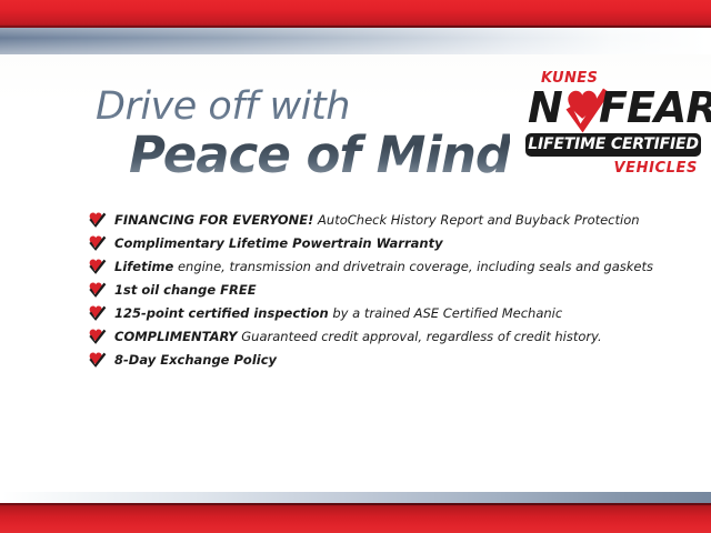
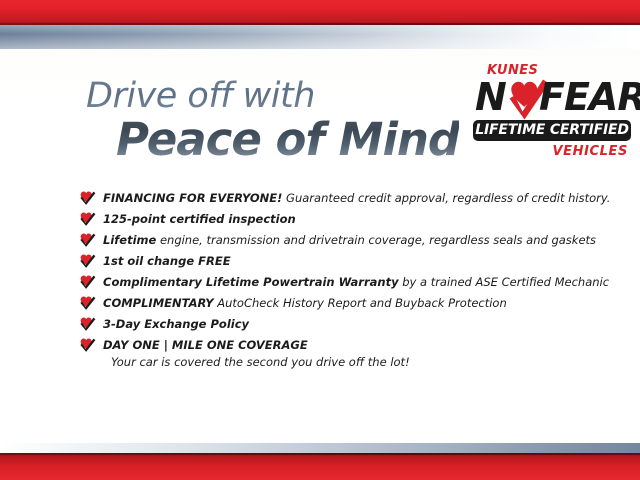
  Drive off with
  Peace of Mind
  KUNES
  N
  FEAR
  LIFETIME CERTIFIED
  VEHICLES
- FINANCING FOR EVERYONE! AutoCheck History Report and Buyback Protection
+ FINANCING FOR EVERYONE! Guaranteed credit approval, regardless of credit history.
- Complimentary Lifetime Powertrain Warranty
+ 125-point certified inspection
- Lifetime engine, transmission and drivetrain coverage, including seals and gaskets
+ Lifetime engine, transmission and drivetrain coverage, regardless seals and gaskets
  1st oil change FREE
- 125-point certified inspection by a trained ASE Certified Mechanic
+ Complimentary Lifetime Powertrain Warranty by a trained ASE Certified Mechanic
- COMPLIMENTARY Guaranteed credit approval, regardless of credit history.
+ COMPLIMENTARY AutoCheck History Report and Buyback Protection
- 8-Day Exchange Policy
+ 3-Day Exchange Policy
+ DAY ONE | MILE ONE COVERAGE
+ Your car is covered the second you drive off the lot!
